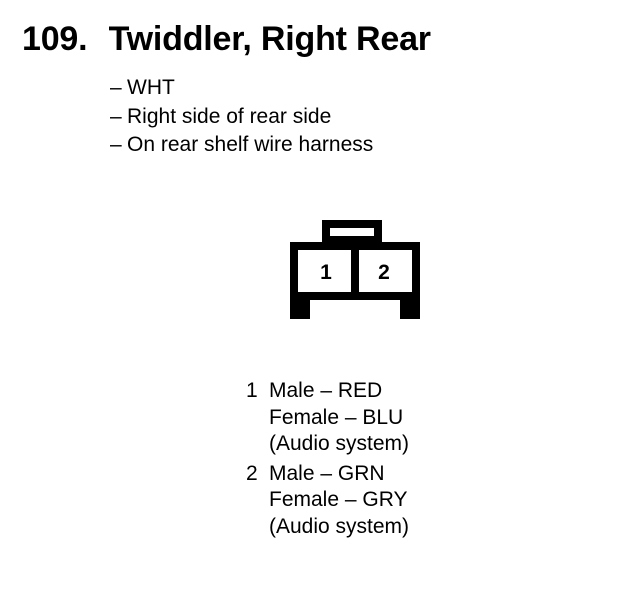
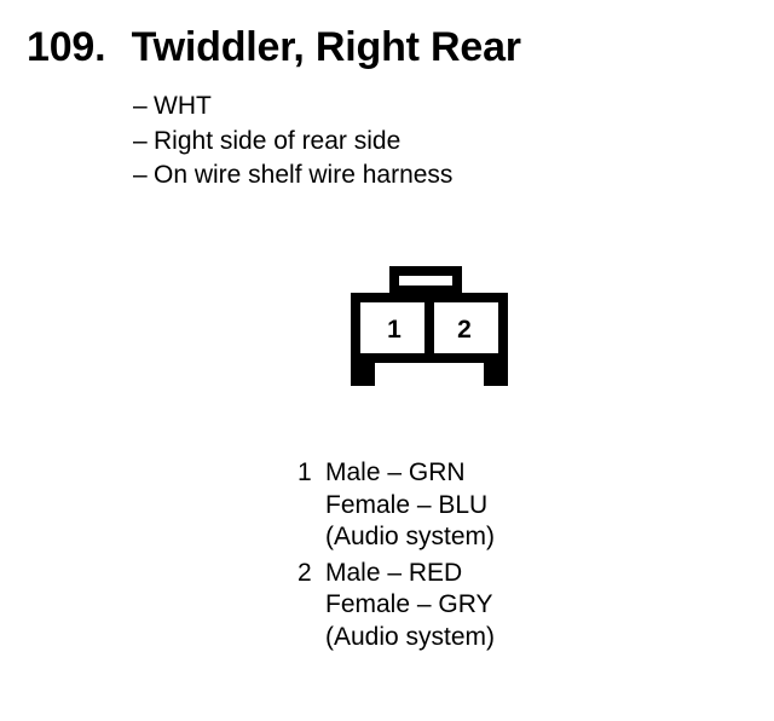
  109. Twiddler, Right Rear
  – WHT
  – Right side of rear side
- – On rear shelf wire harness
+ – On wire shelf wire harness
  1
  2
- 1 Male – RED
+ 1 Male – GRN
  Female – BLU
  (Audio system)
- 2 Male – GRN
+ 2 Male – RED
  Female – GRY
  (Audio system)
